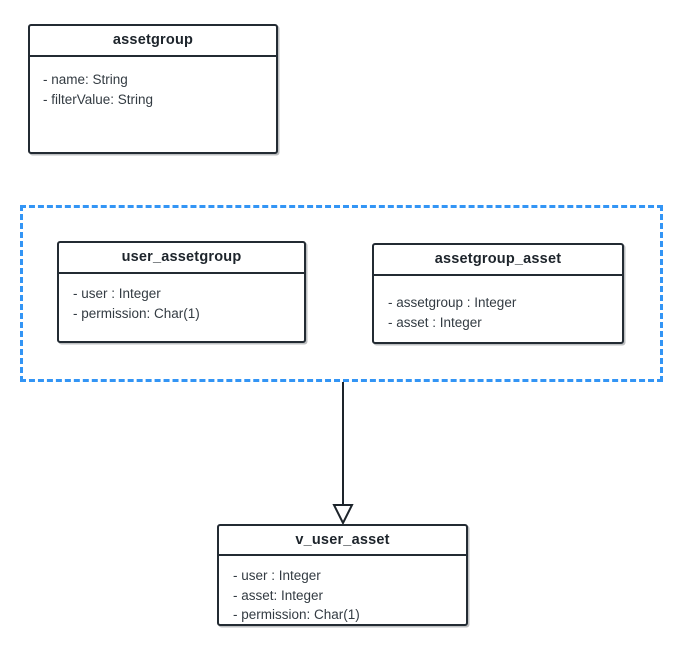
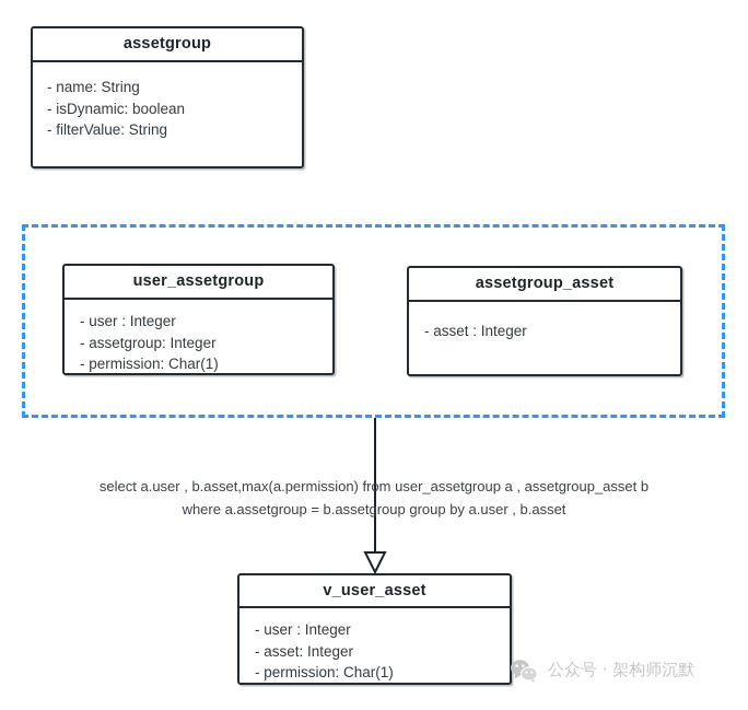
  assetgroup
  - name: String
+ - isDynamic: boolean
  - filterValue: String
  user_assetgroup
  - user : Integer
+ - assetgroup: Integer
  - permission: Char(1)
  assetgroup_asset
- - assetgroup : Integer
  - asset : Integer
+ select a.user , b.asset,max(a.permission) from user_assetgroup a , assetgroup_asset b
+ where a.assetgroup = b.assetgroup group by a.user , b.asset
  v_user_asset
  - user : Integer
  - asset: Integer
  - permission: Char(1)
+ 公众号 · 架构师沉默
